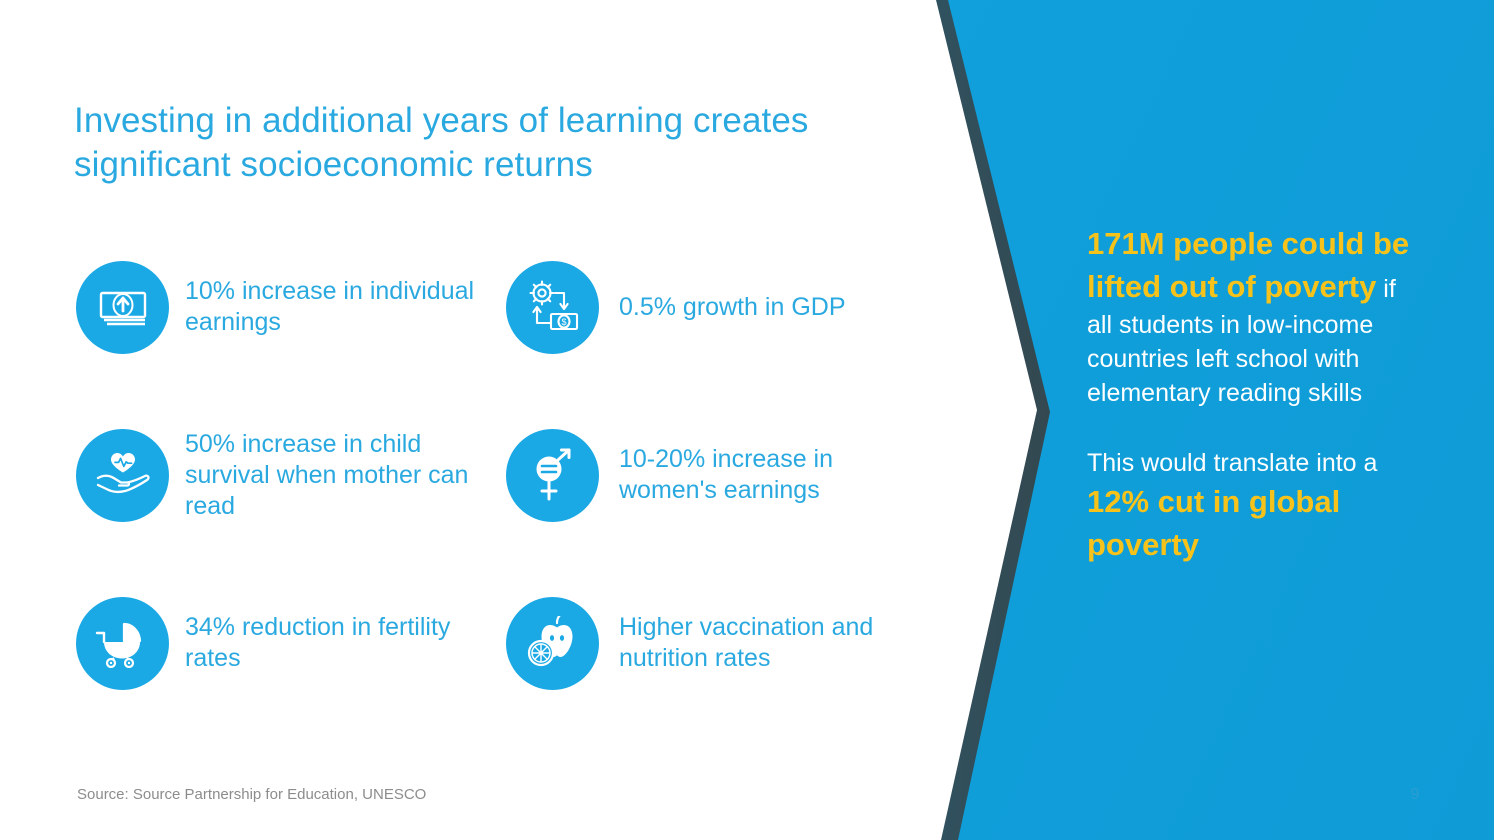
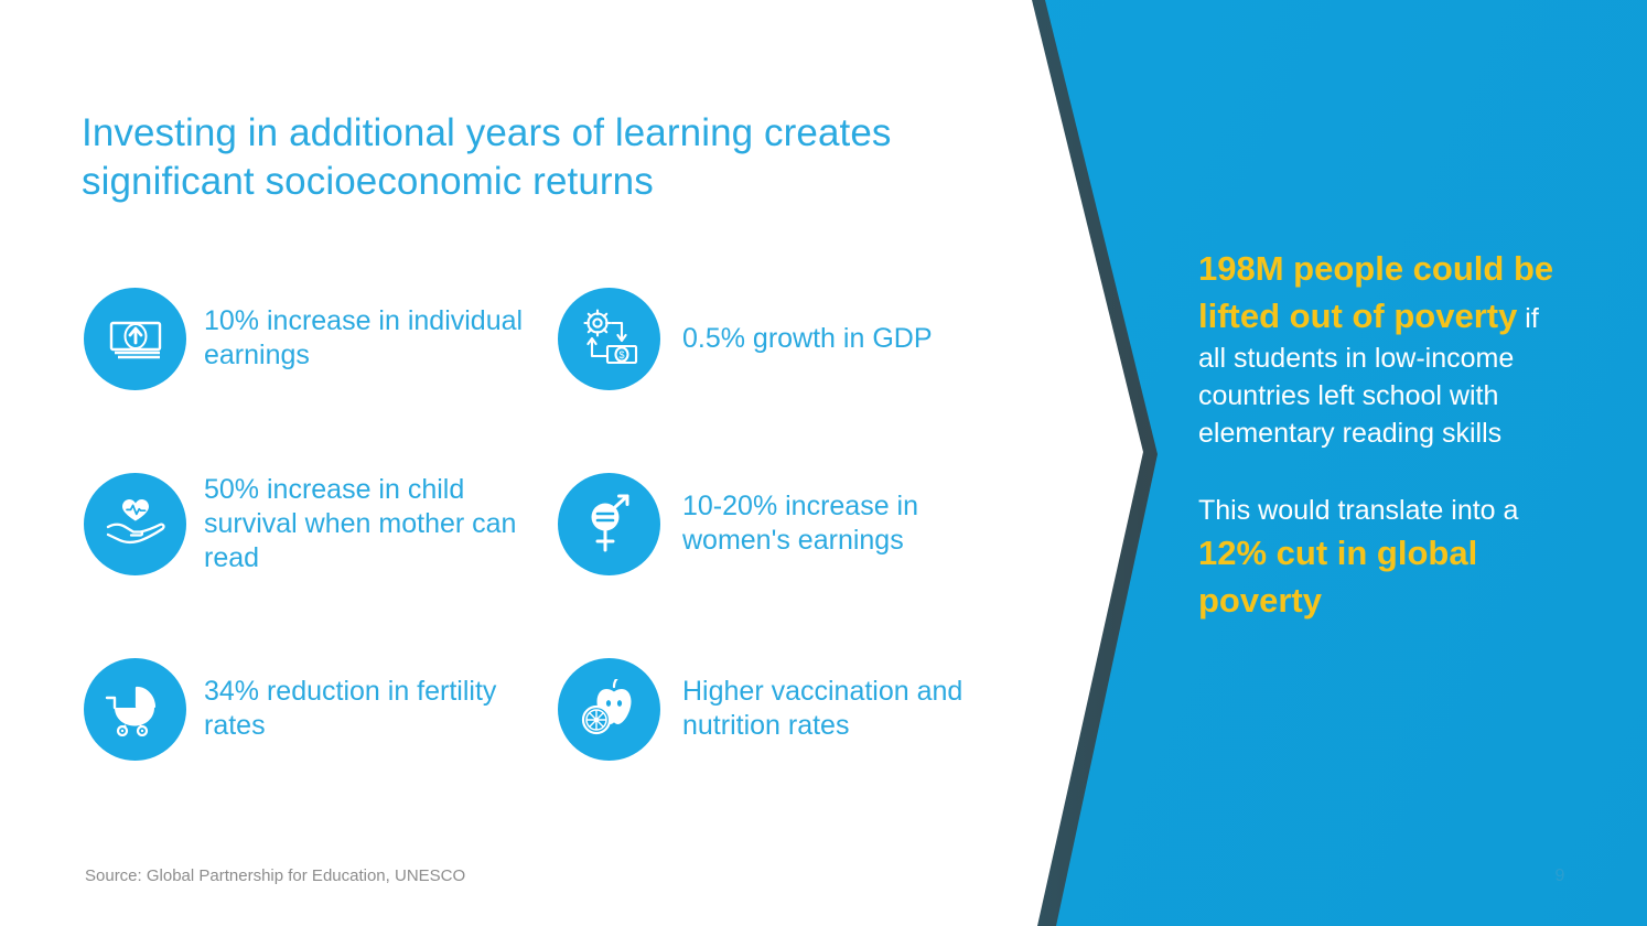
  Investing in additional years of learning creates significant socioeconomic returns
  10% increase in individual earnings
  $
  0.5% growth in GDP
  50% increase in child survival when mother can read
  10-20% increase in women's earnings
  34% reduction in fertility rates
  Higher vaccination and nutrition rates
- 171M people could be lifted out of poverty if all students in low-income countries left school with elementary reading skills
+ 198M people could be lifted out of poverty if all students in low-income countries left school with elementary reading skills
  This would translate into a 12% cut in global poverty
- Source: Source Partnership for Education, UNESCO
+ Source: Global Partnership for Education, UNESCO
  9
